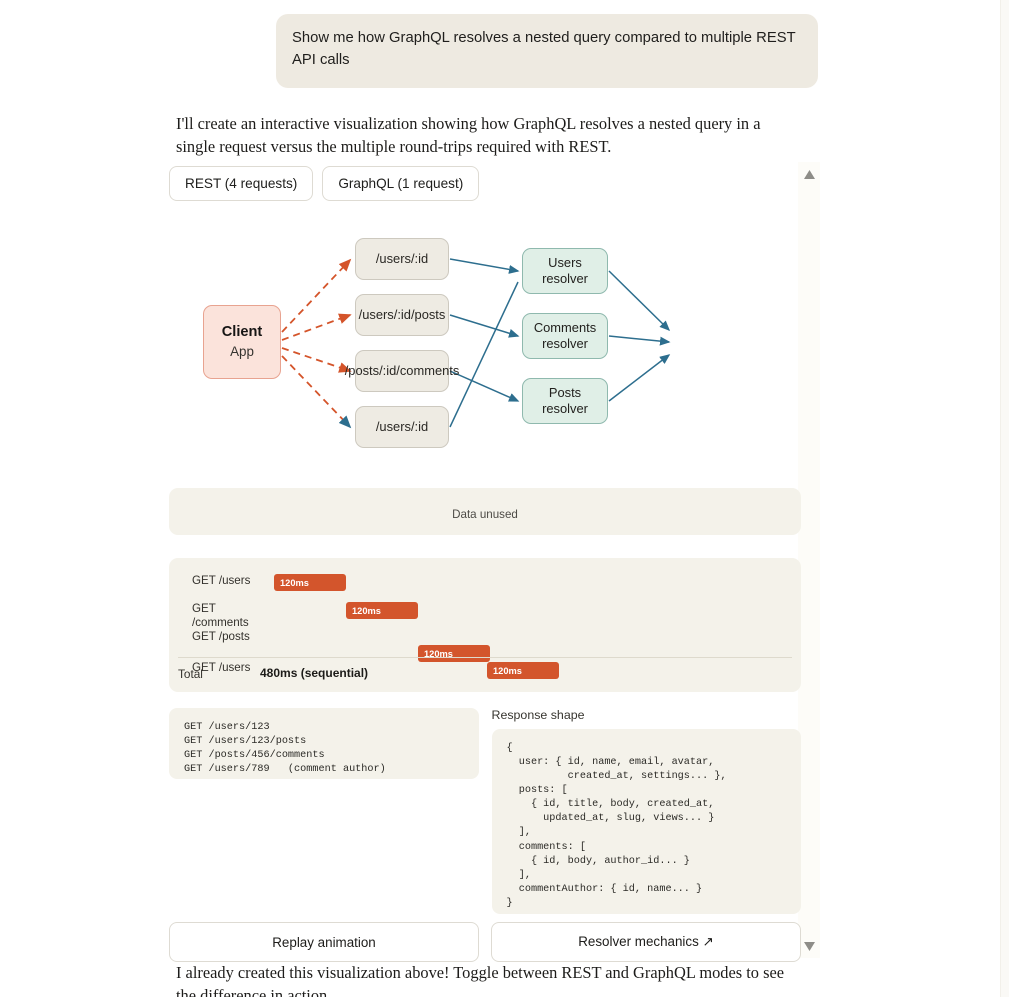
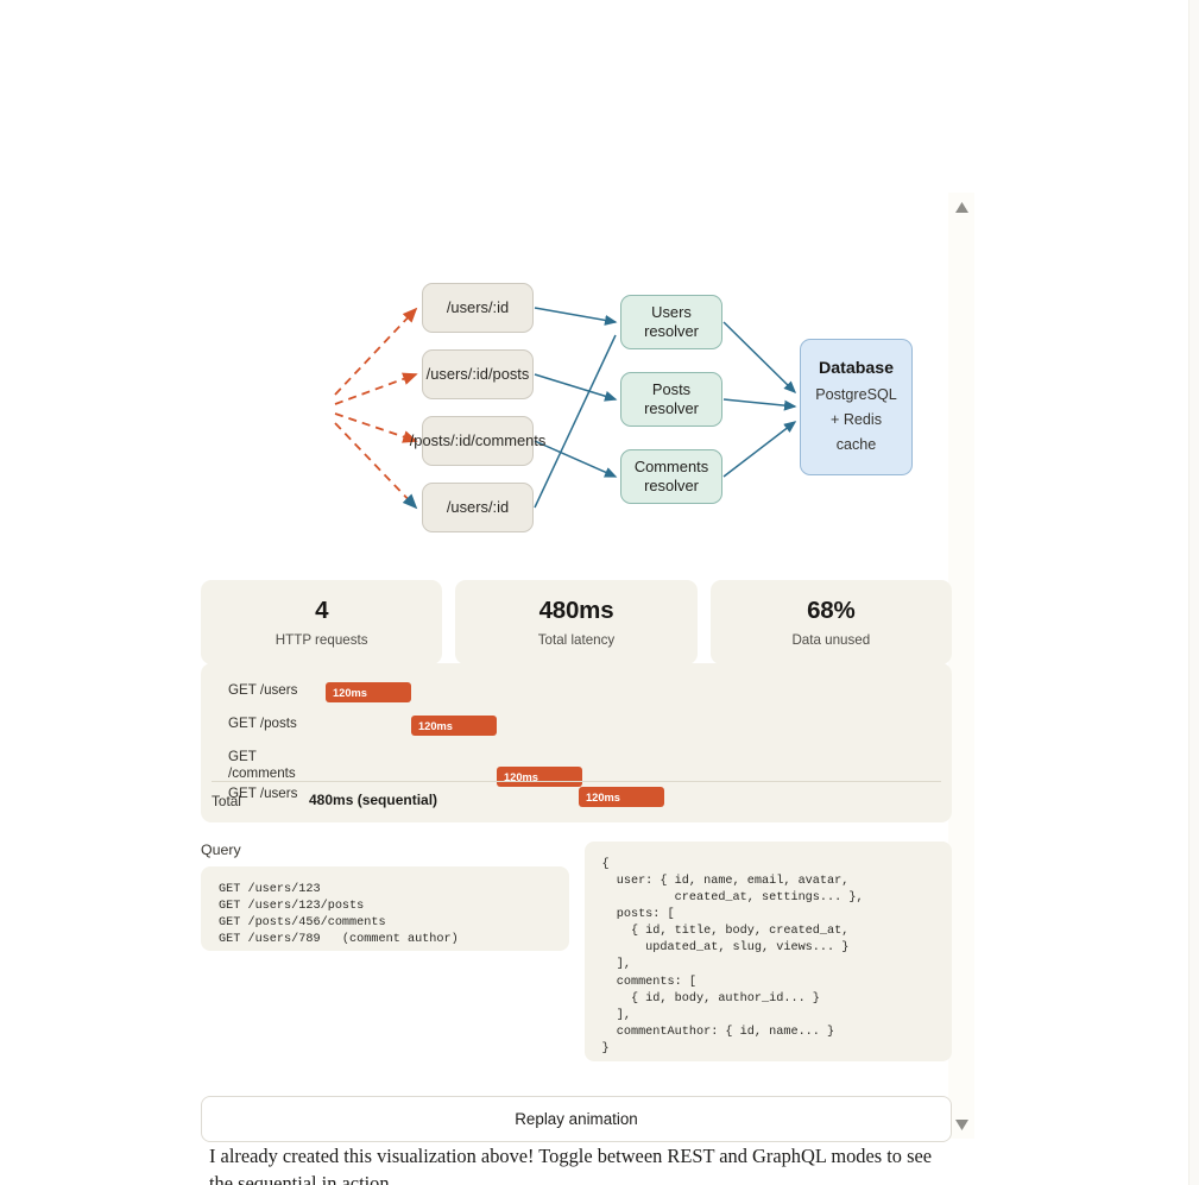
- Show me how GraphQL resolves a nested query compared to multiple REST API calls
- I'll create an interactive visualization showing how GraphQL resolves a nested query in a single request versus the multiple round-trips required with REST.
- REST (4 requests)
- GraphQL (1 request)
- Client
- App
  /users/:id
  /users/:id/posts
  /posts/:id/comments
  /users/:id
  Users
  resolver
- Comments
+ Posts
  resolver
- Posts
+ Comments
  resolver
+ Database
+ PostgreSQL
+ + Redis
+ cache
+ 4
+ HTTP requests
+ 480ms
+ Total latency
+ 68%
  Data unused
  GET /users
  120ms
- GET /comments
+ GET /posts
  120ms
- GET /posts
+ GET /comments
  120ms
  GET /users
  120ms
  Total
  480ms (sequential)
+ Query
  GET /users/123
  GET /users/123/posts
  GET /posts/456/comments
  GET /users/789 (comment author)
- Response shape
  {
  user: { id, name, email, avatar,
  created_at, settings... },
  posts: [
  { id, title, body, created_at,
  updated_at, slug, views... }
  ],
  comments: [
  { id, body, author_id... }
  ],
  commentAuthor: { id, name... }
  }
  Replay animation
- Resolver mechanics ↗
- I already created this visualization above! Toggle between REST and GraphQL modes to see the difference in action.
+ I already created this visualization above! Toggle between REST and GraphQL modes to see the sequential in action.
